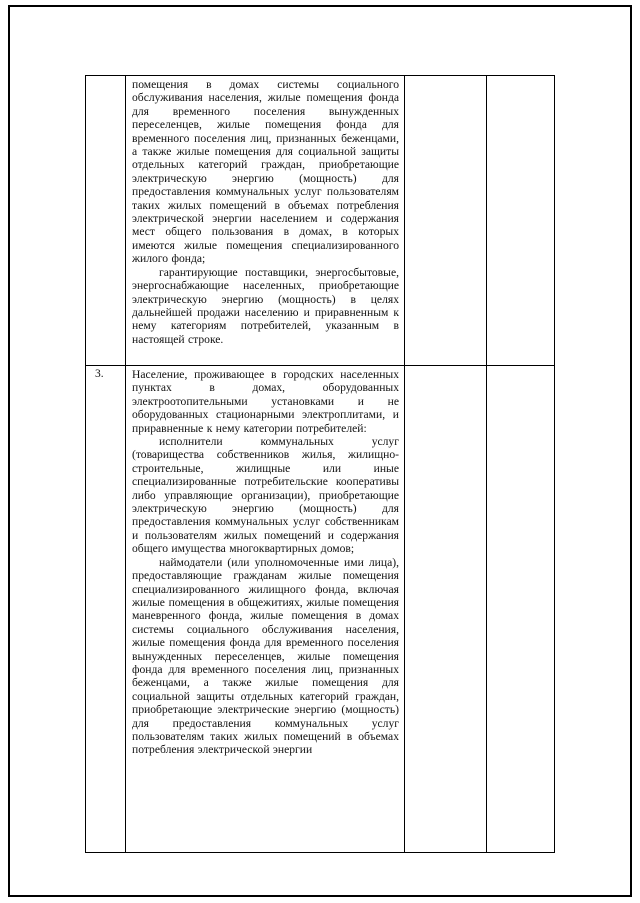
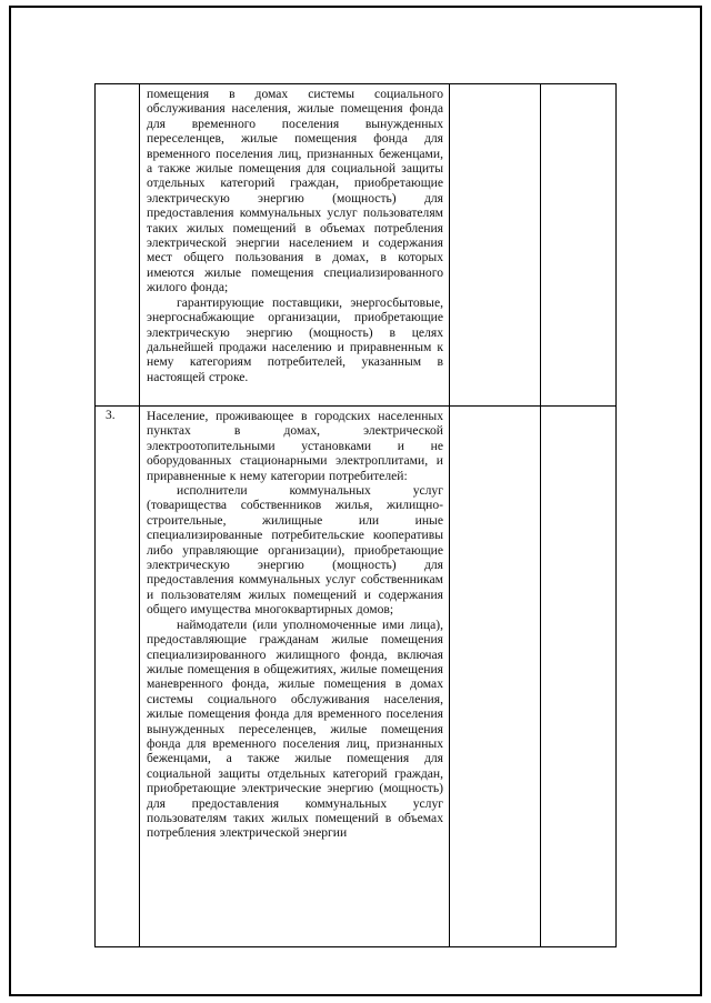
- 	помещения в домах системы социального обслуживания населения, жилые помещения фонда для временного поселения вынужденных переселенцев, жилые помещения фонда для временного поселения лиц, признанных беженцами, а также жилые помещения для социальной защиты отдельных категорий граждан, приобретающие электрическую энергию (мощность) для предоставления коммунальных услуг пользователям таких жилых помещений в объемах потребления электрической энергии населением и содержания мест общего пользования в домах, в которых имеются жилые помещения специализированного жилого фонда;гарантирующие поставщики, энергосбытовые, энергоснабжающие населенных, приобретающие электрическую энергию (мощность) в целях дальнейшей продажи населению и приравненным к нему категориям потребителей, указанным в настоящей строке.
+ 	помещения в домах системы социального обслуживания населения, жилые помещения фонда для временного поселения вынужденных переселенцев, жилые помещения фонда для временного поселения лиц, признанных беженцами, а также жилые помещения для социальной защиты отдельных категорий граждан, приобретающие электрическую энергию (мощность) для предоставления коммунальных услуг пользователям таких жилых помещений в объемах потребления электрической энергии населением и содержания мест общего пользования в домах, в которых имеются жилые помещения специализированного жилого фонда;гарантирующие поставщики, энергосбытовые, энергоснабжающие организации, приобретающие электрическую энергию (мощность) в целях дальнейшей продажи населению и приравненным к нему категориям потребителей, указанным в настоящей строке.
- 3.	Население, проживающее в городских населенных пунктах в домах, оборудованных электроотопительными установками и не оборудованных стационарными электроплитами, и приравненные к нему категории потребителей:исполнители коммунальных услуг (товарищества собственников жилья, жилищно-строительные, жилищные или иные специализированные потребительские кооперативы либо управляющие организации), приобретающие электрическую энергию (мощность) для предоставления коммунальных услуг собственникам и пользователям жилых помещений и содержания общего имущества многоквартирных домов;наймодатели (или уполномоченные ими лица), предоставляющие гражданам жилые помещения специализированного жилищного фонда, включая жилые помещения в общежитиях, жилые помещения маневренного фонда, жилые помещения в домах системы социального обслуживания населения, жилые помещения фонда для временного поселения вынужденных переселенцев, жилые помещения фонда для временного поселения лиц, признанных беженцами, а также жилые помещения для социальной защиты отдельных категорий граждан, приобретающие электрические энергию (мощность) для предоставления коммунальных услуг пользователям таких жилых помещений в объемах потребления электрической энергии
+ 3.	Население, проживающее в городских населенных пунктах в домах, электрической электроотопительными установками и не оборудованных стационарными электроплитами, и приравненные к нему категории потребителей:исполнители коммунальных услуг (товарищества собственников жилья, жилищно-строительные, жилищные или иные специализированные потребительские кооперативы либо управляющие организации), приобретающие электрическую энергию (мощность) для предоставления коммунальных услуг собственникам и пользователям жилых помещений и содержания общего имущества многоквартирных домов;наймодатели (или уполномоченные ими лица), предоставляющие гражданам жилые помещения специализированного жилищного фонда, включая жилые помещения в общежитиях, жилые помещения маневренного фонда, жилые помещения в домах системы социального обслуживания населения, жилые помещения фонда для временного поселения вынужденных переселенцев, жилые помещения фонда для временного поселения лиц, признанных беженцами, а также жилые помещения для социальной защиты отдельных категорий граждан, приобретающие электрические энергию (мощность) для предоставления коммунальных услуг пользователям таких жилых помещений в объемах потребления электрической энергии
